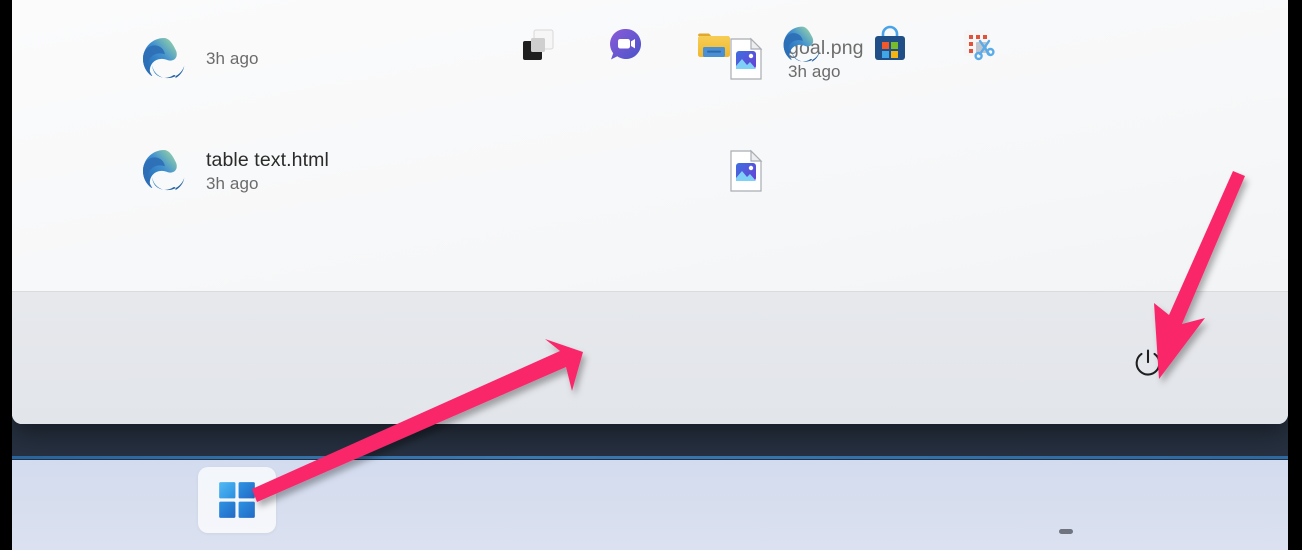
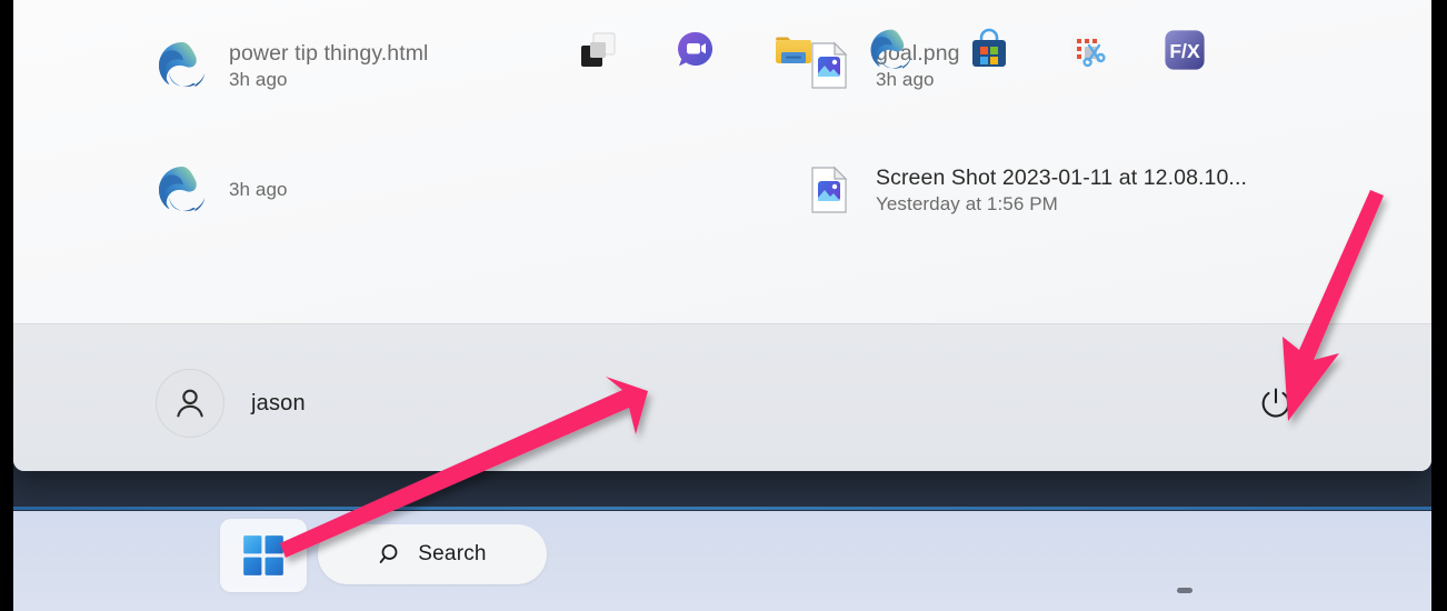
+ power tip thingy.html
  3h ago
  goal.png
  3h ago
- table text.html
  3h ago
+ Screen Shot 2023-01-11 at 12.08.10...
+ Yesterday at 1:56 PM
+ jason
+ Search
+ F/X
